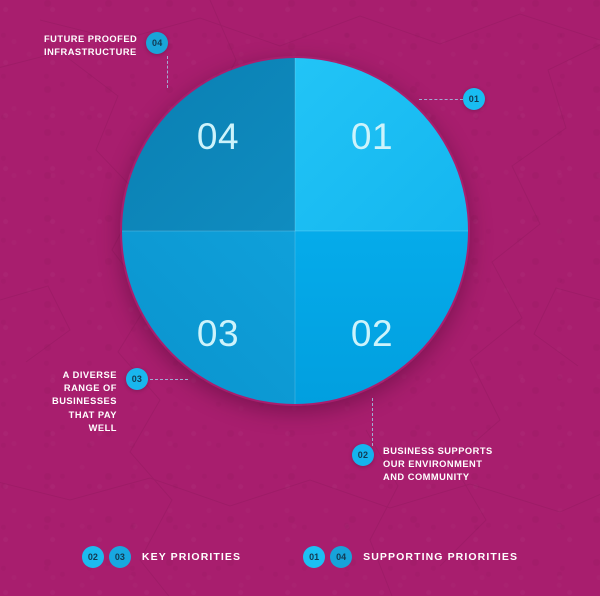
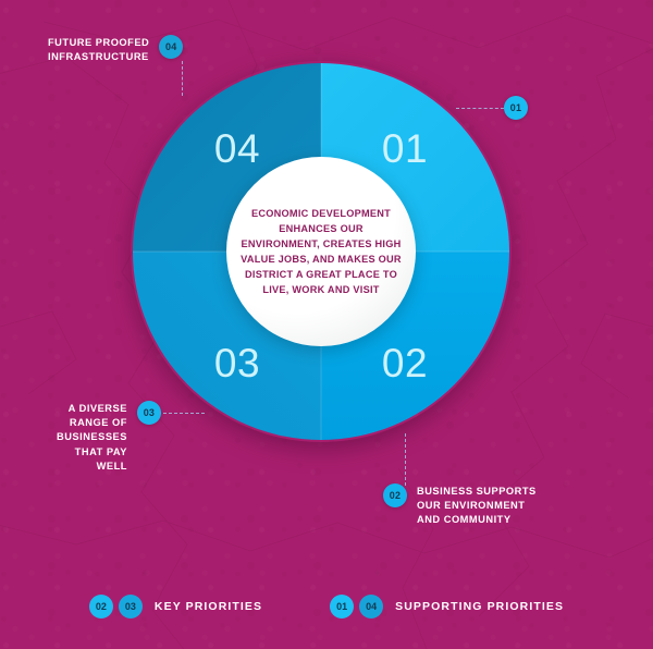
  01
  02
  03
  04
+ ECONOMIC DEVELOPMENT ENHANCES OUR ENVIRONMENT, CREATES HIGH VALUE JOBS, AND MAKES OUR DISTRICT A GREAT PLACE TO LIVE, WORK AND VISIT
  FUTURE PROOFED
  INFRASTRUCTURE
  04
  01
  A DIVERSE
  RANGE OF
  BUSINESSES
  THAT PAY
  WELL
  03
  02
  BUSINESS SUPPORTS
  OUR ENVIRONMENT
  AND COMMUNITY
  02
  03
  KEY PRIORITIES
  01
  04
  SUPPORTING PRIORITIES
